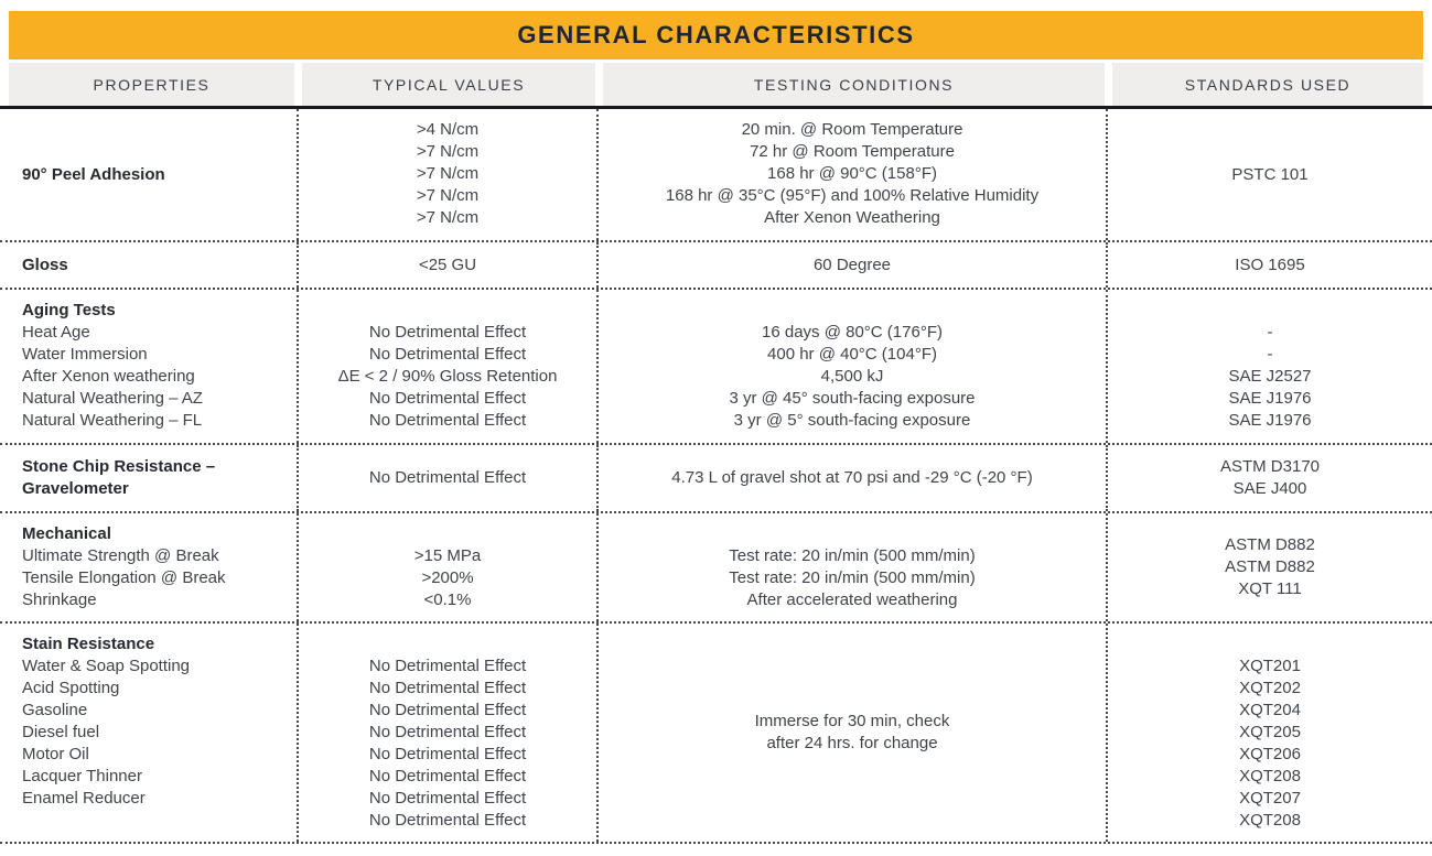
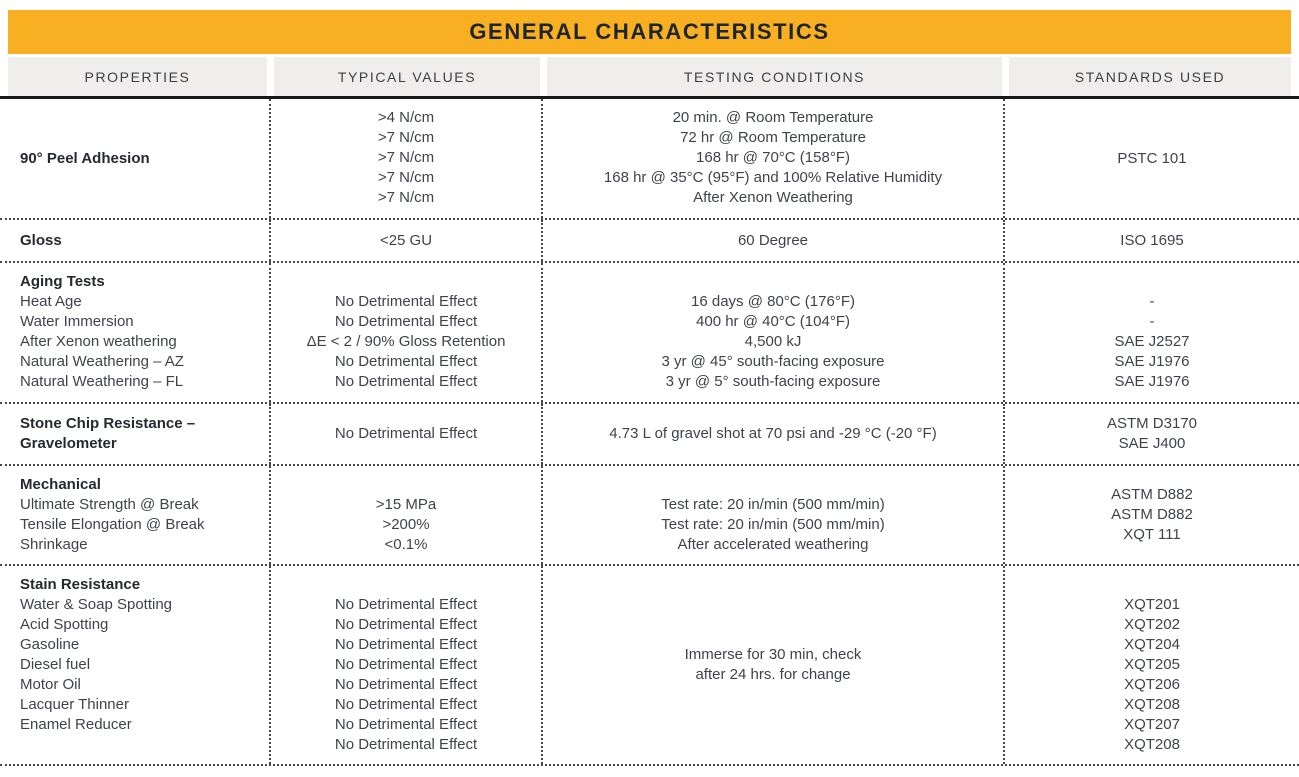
  GENERAL CHARACTERISTICS
  PROPERTIES
  TYPICAL VALUES
  TESTING CONDITIONS
  STANDARDS USED
  90° Peel Adhesion
  >4 N/cm
  >7 N/cm
  >7 N/cm
  >7 N/cm
  >7 N/cm
  20 min. @ Room Temperature
  72 hr @ Room Temperature
- 168 hr @ 90°C (158°F)
+ 168 hr @ 70°C (158°F)
  168 hr @ 35°C (95°F) and 100% Relative Humidity
  After Xenon Weathering
  PSTC 101
  Gloss
  <25 GU
  60 Degree
  ISO 1695
  Aging Tests
  Heat Age
  Water Immersion
  After Xenon weathering
  Natural Weathering – AZ
  Natural Weathering – FL
  No Detrimental Effect
  No Detrimental Effect
  ΔE < 2 / 90% Gloss Retention
  No Detrimental Effect
  No Detrimental Effect
  16 days @ 80°C (176°F)
  400 hr @ 40°C (104°F)
  4,500 kJ
  3 yr @ 45° south-facing exposure
  3 yr @ 5° south-facing exposure
  -
  -
  SAE J2527
  SAE J1976
  SAE J1976
  Stone Chip Resistance –
  Gravelometer
  No Detrimental Effect
  4.73 L of gravel shot at 70 psi and -29 °C (-20 °F)
  ASTM D3170
  SAE J400
  Mechanical
  Ultimate Strength @ Break
  Tensile Elongation @ Break
  Shrinkage
  >15 MPa
  >200%
  <0.1%
  Test rate: 20 in/min (500 mm/min)
  Test rate: 20 in/min (500 mm/min)
  After accelerated weathering
  ASTM D882
  ASTM D882
  XQT 111
  Stain Resistance
  Water & Soap Spotting
  Acid Spotting
  Gasoline
  Diesel fuel
  Motor Oil
  Lacquer Thinner
  Enamel Reducer
  No Detrimental Effect
  No Detrimental Effect
  No Detrimental Effect
  No Detrimental Effect
  No Detrimental Effect
  No Detrimental Effect
  No Detrimental Effect
  No Detrimental Effect
  Immerse for 30 min, check
  after 24 hrs. for change
  XQT201
  XQT202
  XQT204
  XQT205
  XQT206
  XQT208
  XQT207
  XQT208
